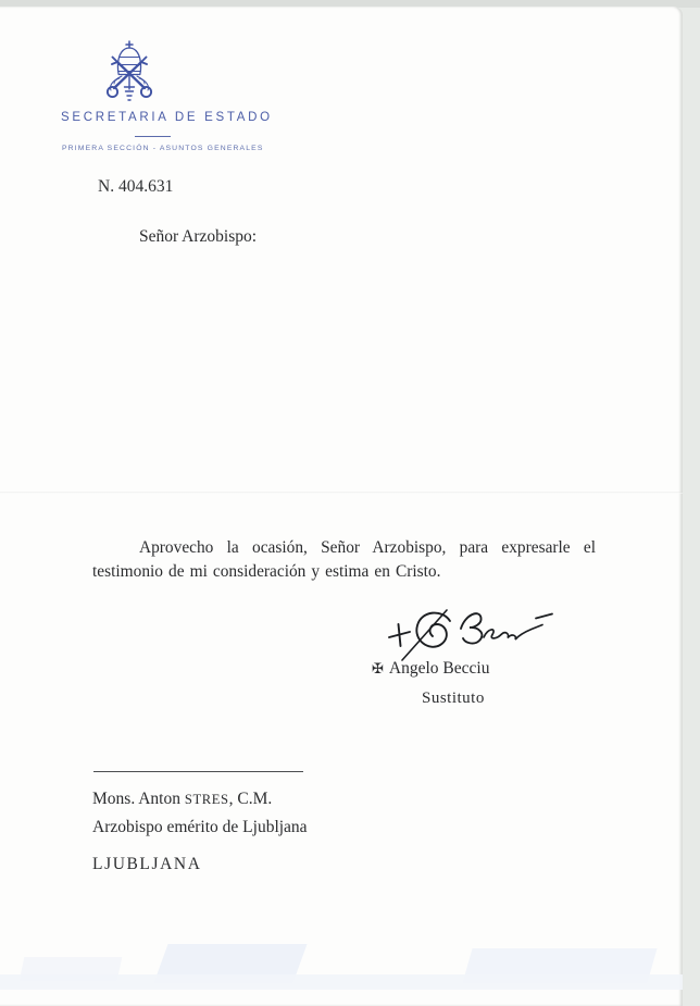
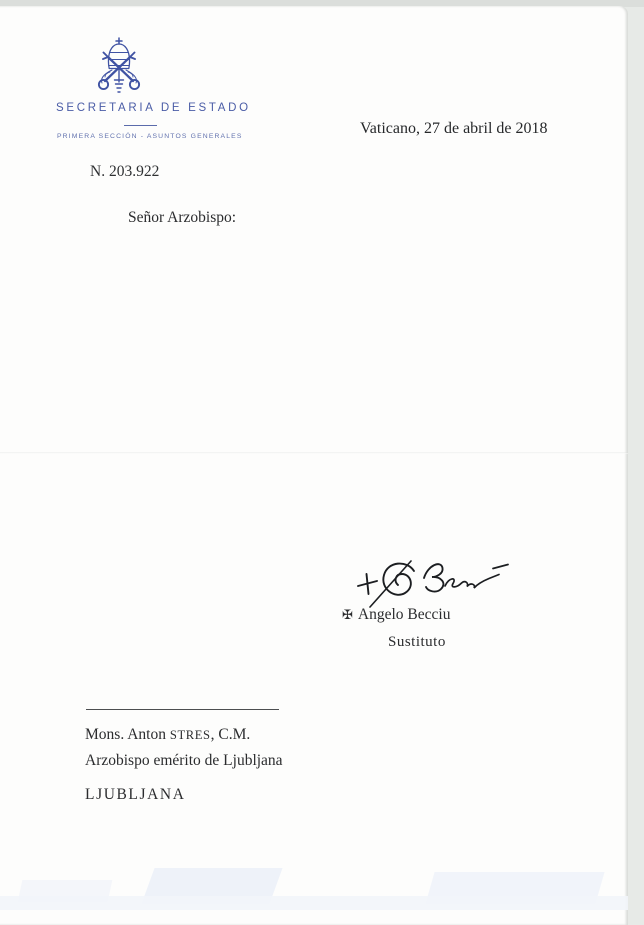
  SECRETARIA DE ESTADO
- N. 404.631
+ N. 203.922
+ Vaticano, 27 de abril de 2018
  Señor Arzobispo:
- Aprovecho la ocasión, Señor Arzobispo, para expresarle el testimonio de mi consideración y estima en Cristo.
  ✠ Angelo Becciu
  Sustituto
  Mons. Anton STRES, C.M.
  Arzobispo emérito de Ljubljana
  LJUBLJANA
